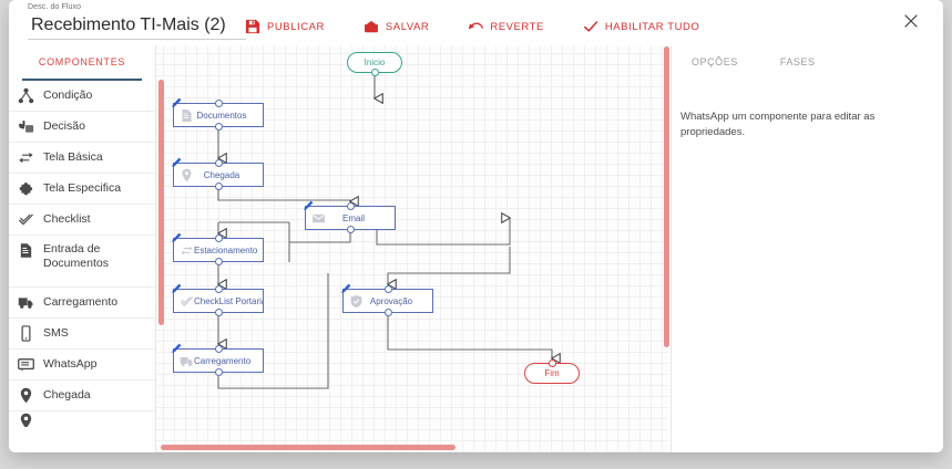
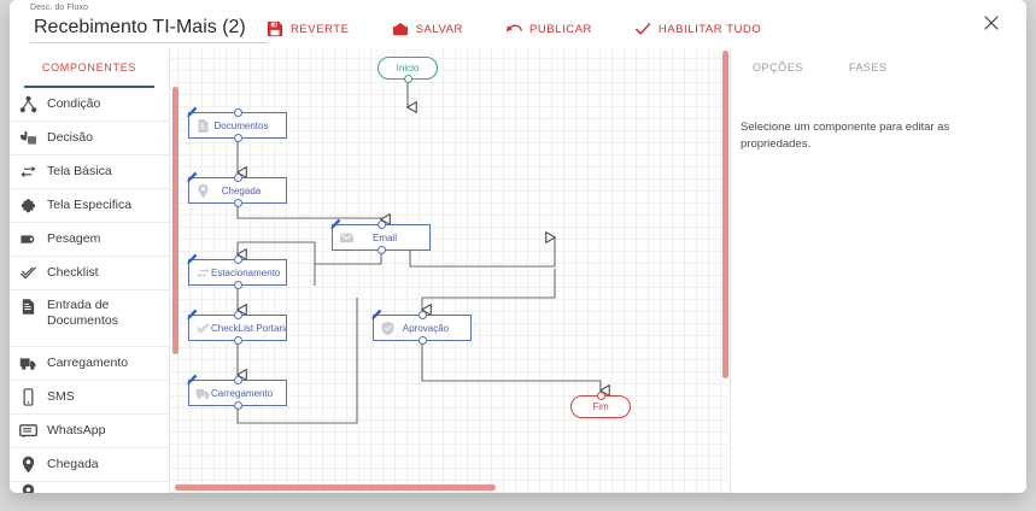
  Recebimento TI-Mais (2)
- PUBLICAR
+ REVERTE
  SALVAR
- REVERTE
+ PUBLICAR
  HABILITAR TUDO
  COMPONENTES
  Condição
  Decisão
  Tela Básica
  Tela Especifica
+ Pesagem
  Checklist
  Entrada de Documentos
  Carregamento
  SMS
  WhatsApp
  Chegada
  Inicio
  Documentos
  Chegada
  Email
  Estacionamento
  CheckList Portari
  Aprovação
  Carregamento
  Fim
  OPÇÕES
  FASES
- WhatsApp um componente para editar as propriedades.
+ Selecione um componente para editar as propriedades.
